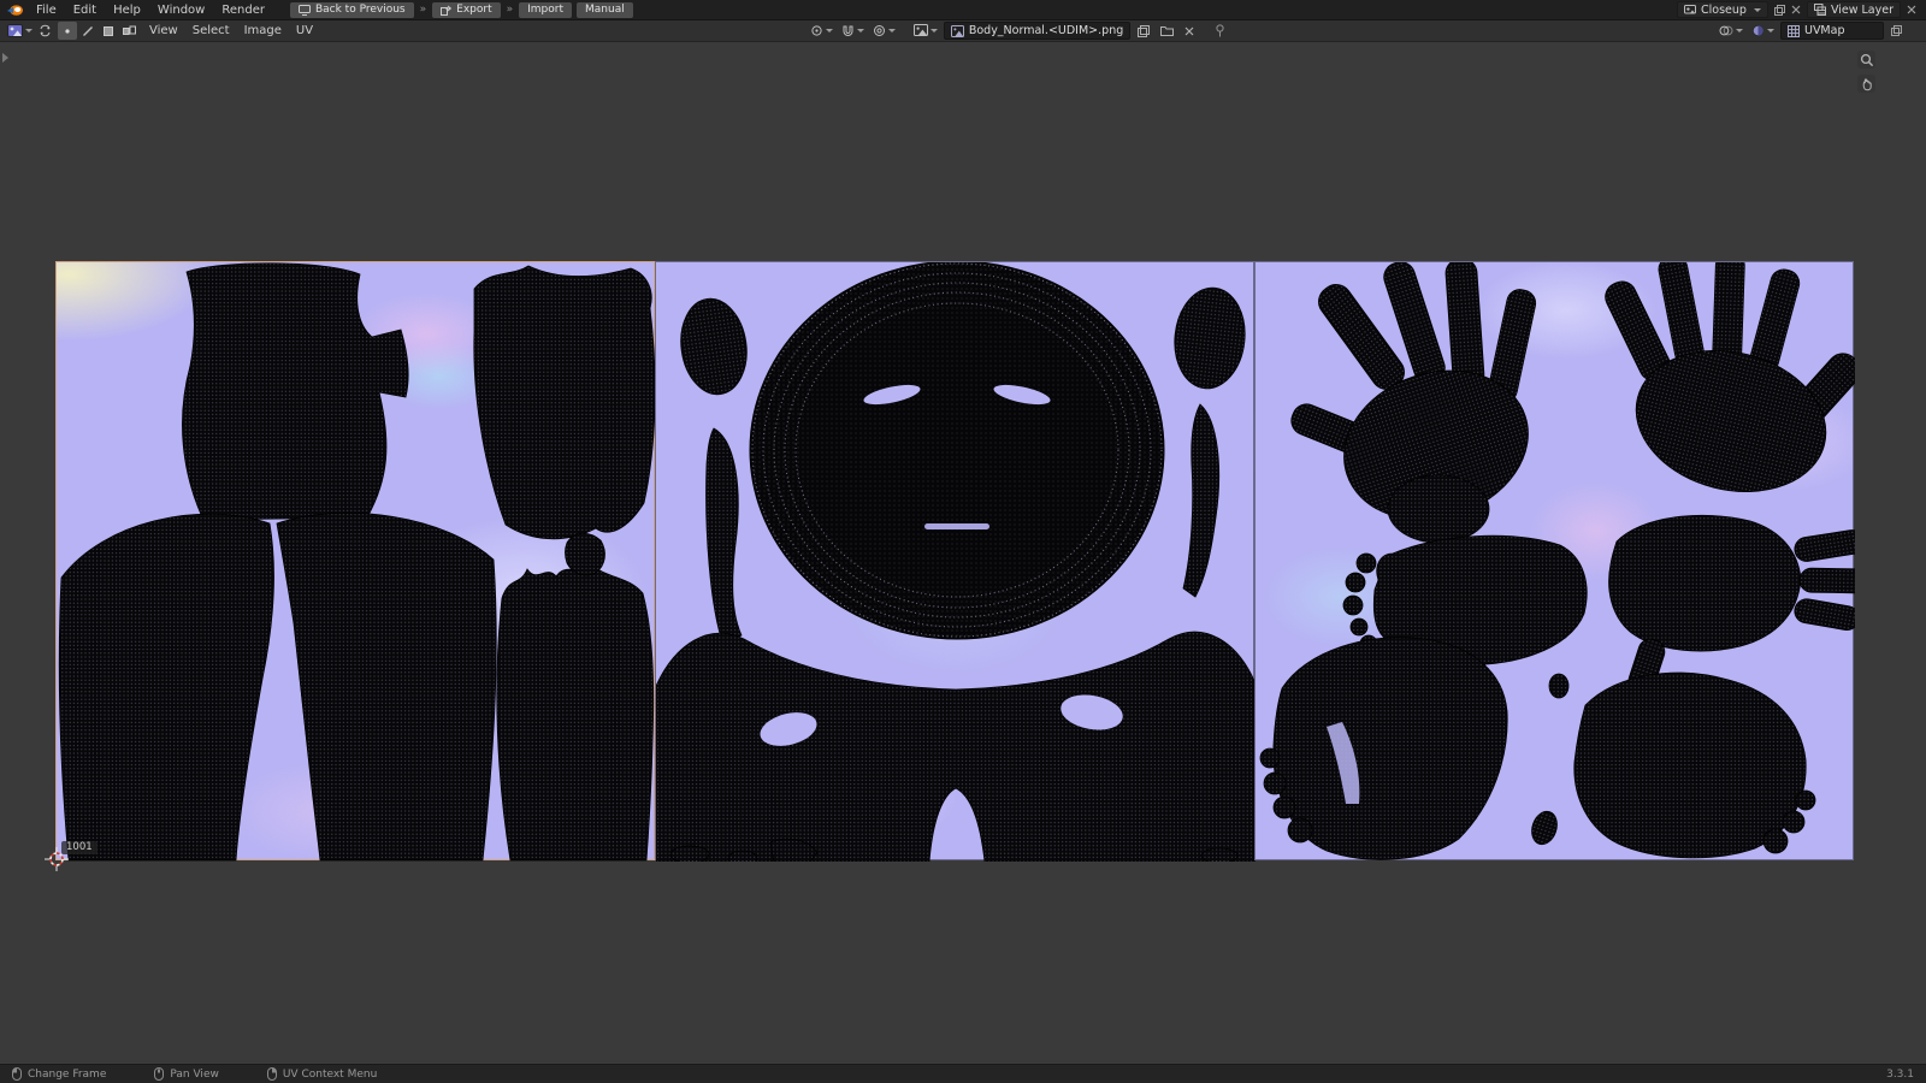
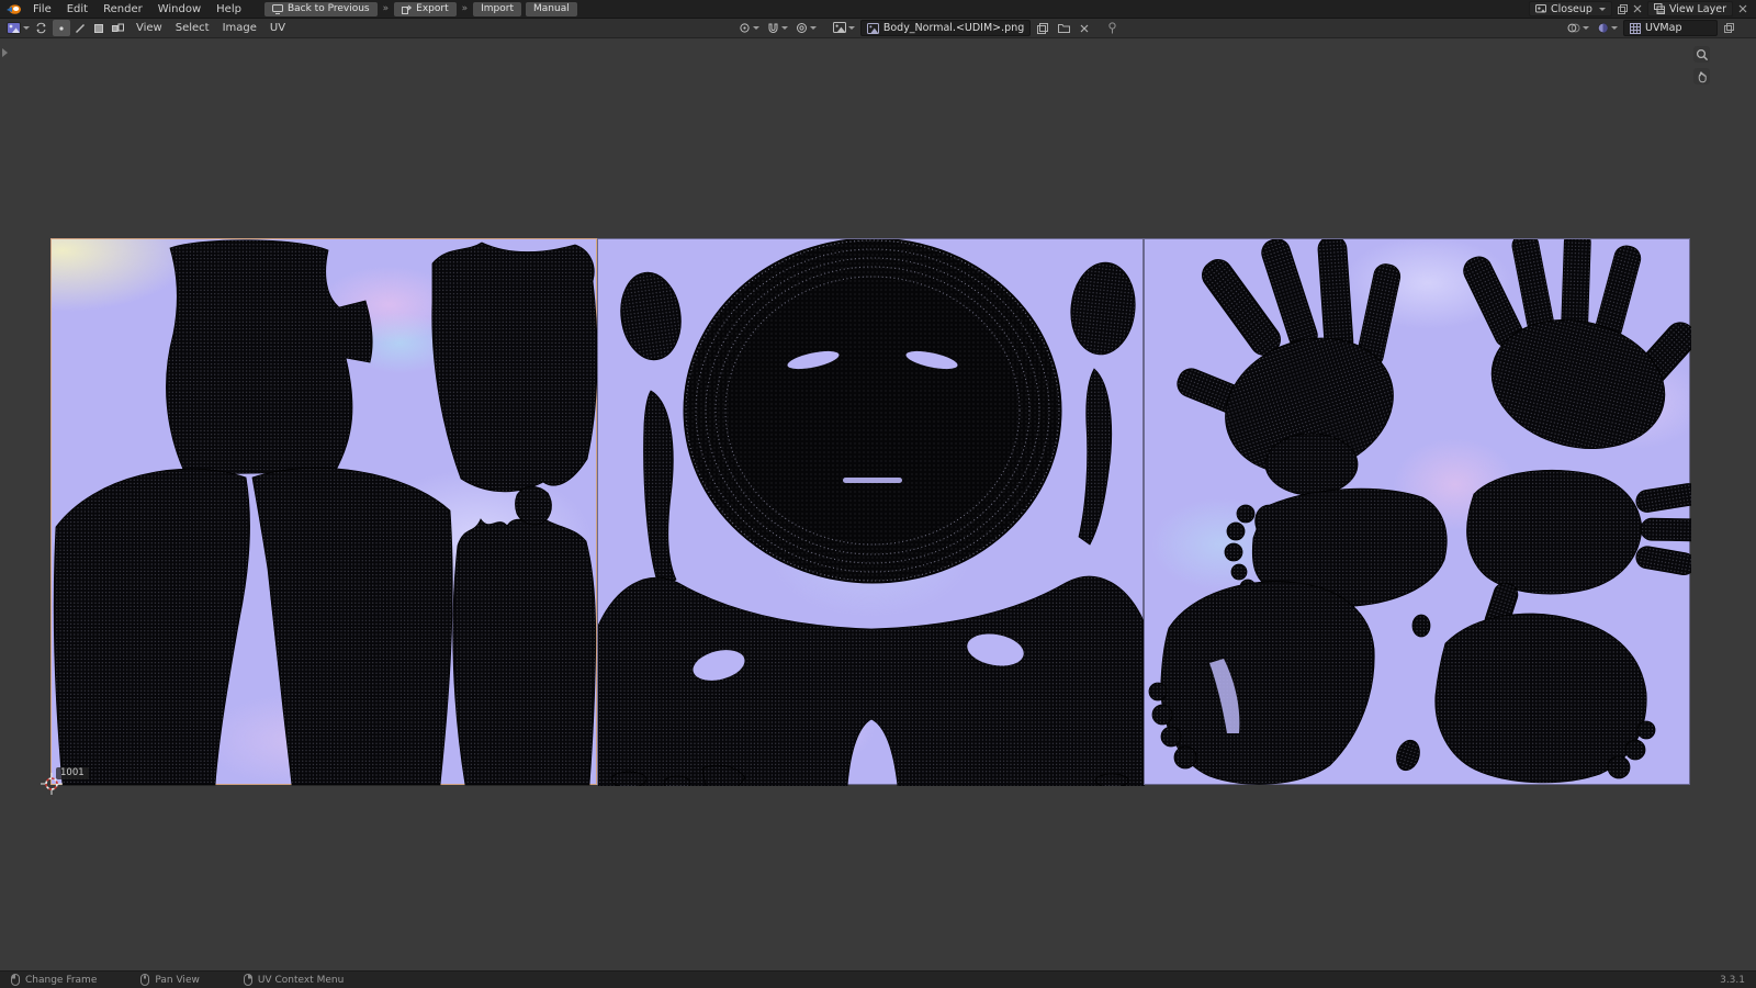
  File
  Edit
- Help
+ Render
  Window
- Render
+ Help
  Back to Previous
  »
  Export
  »
  Import
  Manual
  Closeup
  View Layer
  View
  Select
  Image
  UV
  Body_Normal.<UDIM>.png
  UVMap
  1001
  Change Frame
  Pan View
  UV Context Menu
  3.3.1
